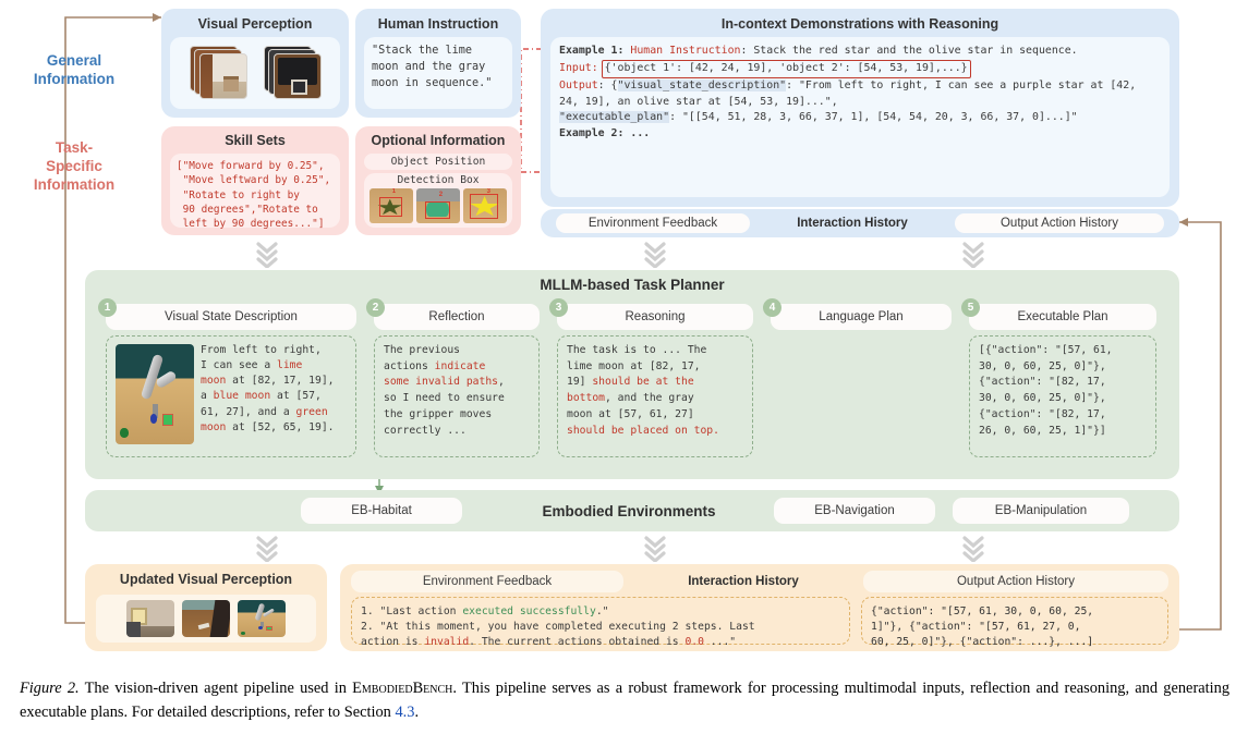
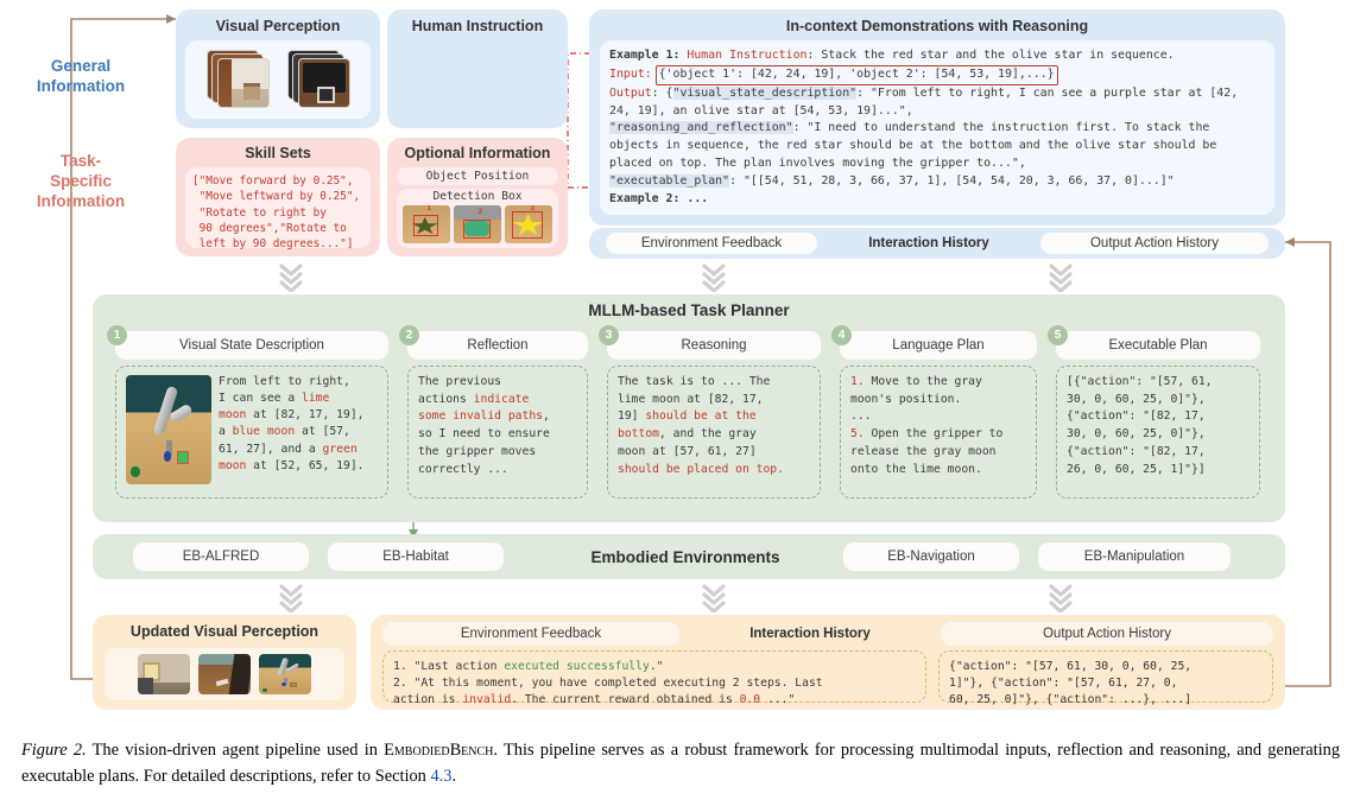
  General
  Information
  Task-
  Specific
  Information
  Visual Perception
  Human Instruction
- "Stack the lime
- moon and the gray
- moon in sequence."
  Skill Sets
  ["Move forward by 0.25",
  "Move leftward by 0.25",
  "Rotate to right by
  90 degrees","Rotate to
  left by 90 degrees..."]
  Optional Information
  Object Position
  Detection Box
  In-context Demonstrations with Reasoning
  Example 1: Human Instruction: Stack the red star and the olive star in sequence.
  Input:
  {'object 1': [42, 24, 19], 'object 2': [54, 53, 19],...}
  Output: {"visual_state_description": "From left to right, I can see a purple star at [42, 24, 19], an olive star at [54, 53, 19]...",
+ "reasoning_and_reflection": "I need to understand the instruction first. To stack the objects in sequence, the red star should be at the bottom and the olive star should be placed on top. The plan involves moving the gripper to...",
  "executable_plan": "[[54, 51, 28, 3, 66, 37, 1], [54, 54, 20, 3, 66, 37, 0]...]"
  Example 2: ...
  Environment Feedback
  Interaction History
  Output Action History
  MLLM-based Task Planner
  1
  Visual State Description
  From left to right,
  I can see a lime
  moon at [82, 17, 19],
  a blue moon at [57,
  61, 27], and a green
  moon at [52, 65, 19].
  2
  Reflection
  The previous
  actions indicate
  some invalid paths,
  so I need to ensure
  the gripper moves
  correctly ...
  3
  Reasoning
  The task is to ... The
  lime moon at [82, 17,
  19] should be at the
  bottom, and the gray
  moon at [57, 61, 27]
  should be placed on top.
  4
  Language Plan
+ 1. Move to the gray
+ moon's position.
+ ...
+ 5. Open the gripper to
+ release the gray moon
+ onto the lime moon.
  5
  Executable Plan
  [{"action": "[57, 61,
  30, 0, 60, 25, 0]"},
  {"action": "[82, 17,
  30, 0, 60, 25, 0]"},
  {"action": "[82, 17,
  26, 0, 60, 25, 1]"}]
+ EB-ALFRED
  EB-Habitat
  Embodied Environments
  EB-Navigation
  EB-Manipulation
  Updated Visual Perception
  Environment Feedback
  Interaction History
  Output Action History
  1. "Last action executed successfully."
  2. "At this moment, you have completed executing 2 steps. Last
- action is invalid. The current actions obtained is 0.0 ..."
+ action is invalid. The current reward obtained is 0.0 ..."
  {"action": "[57, 61, 30, 0, 60, 25,
  1]"}, {"action": "[57, 61, 27, 0,
  60, 25, 0]"}, {"action": ...}, ...]
  Figure 2. The vision-driven agent pipeline used in EmbodiedBench. This pipeline serves as a robust framework for processing multimodal inputs, reflection and reasoning, and generating executable plans. For detailed descriptions, refer to Section 4.3.
